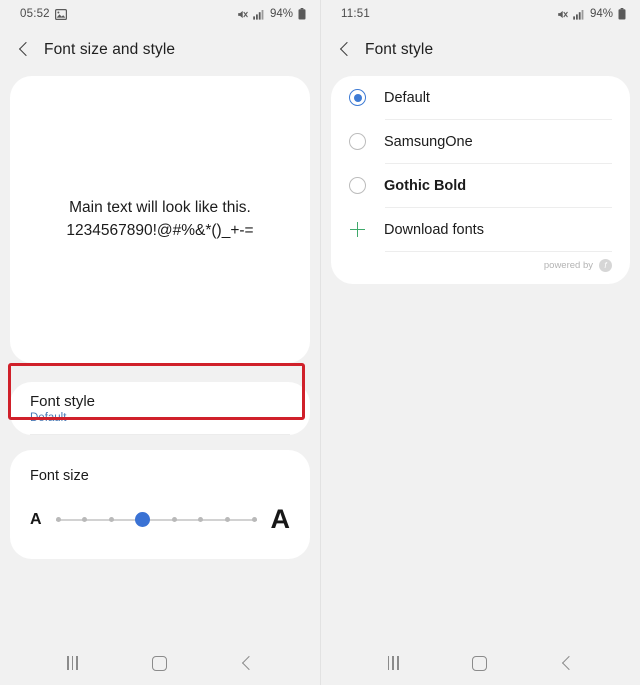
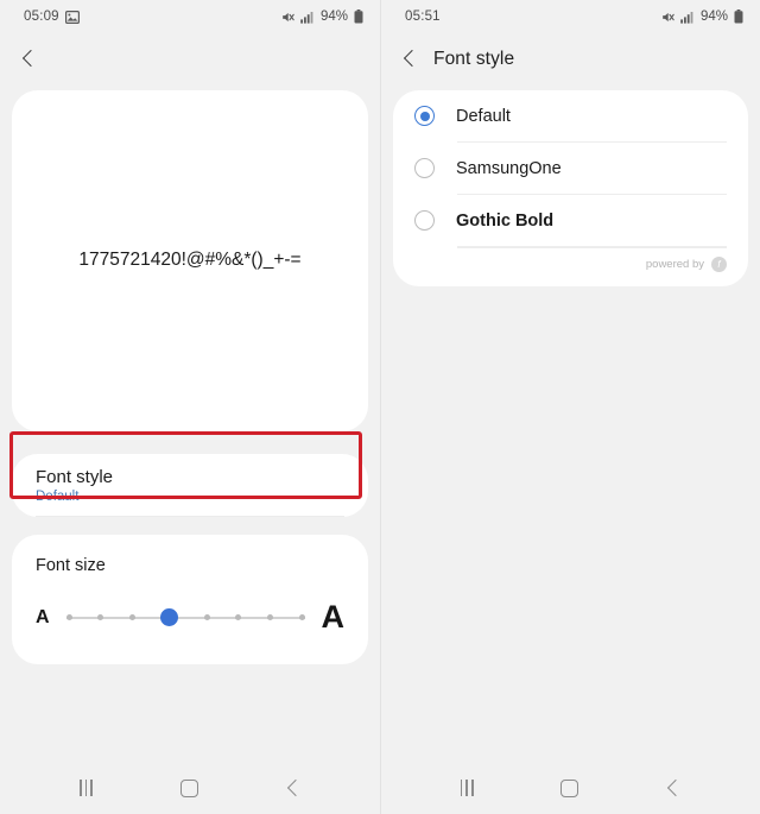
- 05:52
+ 05:09
  94%
- Font size and style
- Main text will look like this.
- 1234567890!@#%&*()_+-=
+ 1775721420!@#%&*()_+-=
  Font style
  Default
  Font size
  A
  A
- 11:51
+ 05:51
  94%
  Font style
  Default
  SamsungOne
  Gothic Bold
- Download fonts
  powered by
  f
